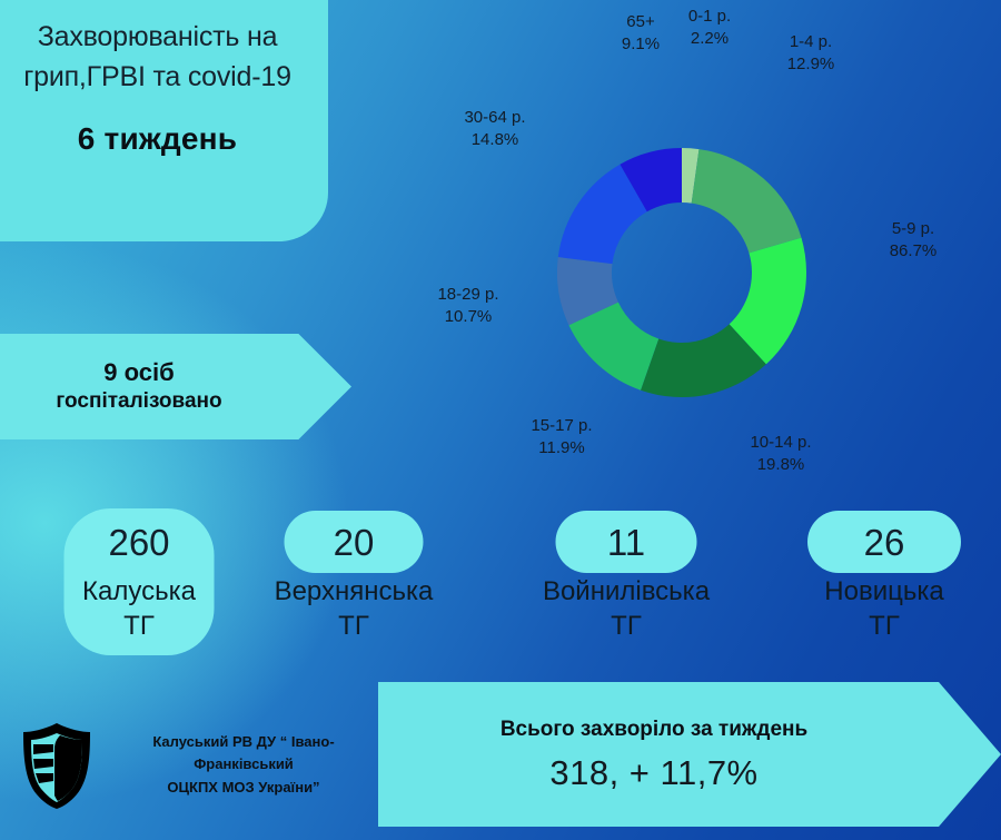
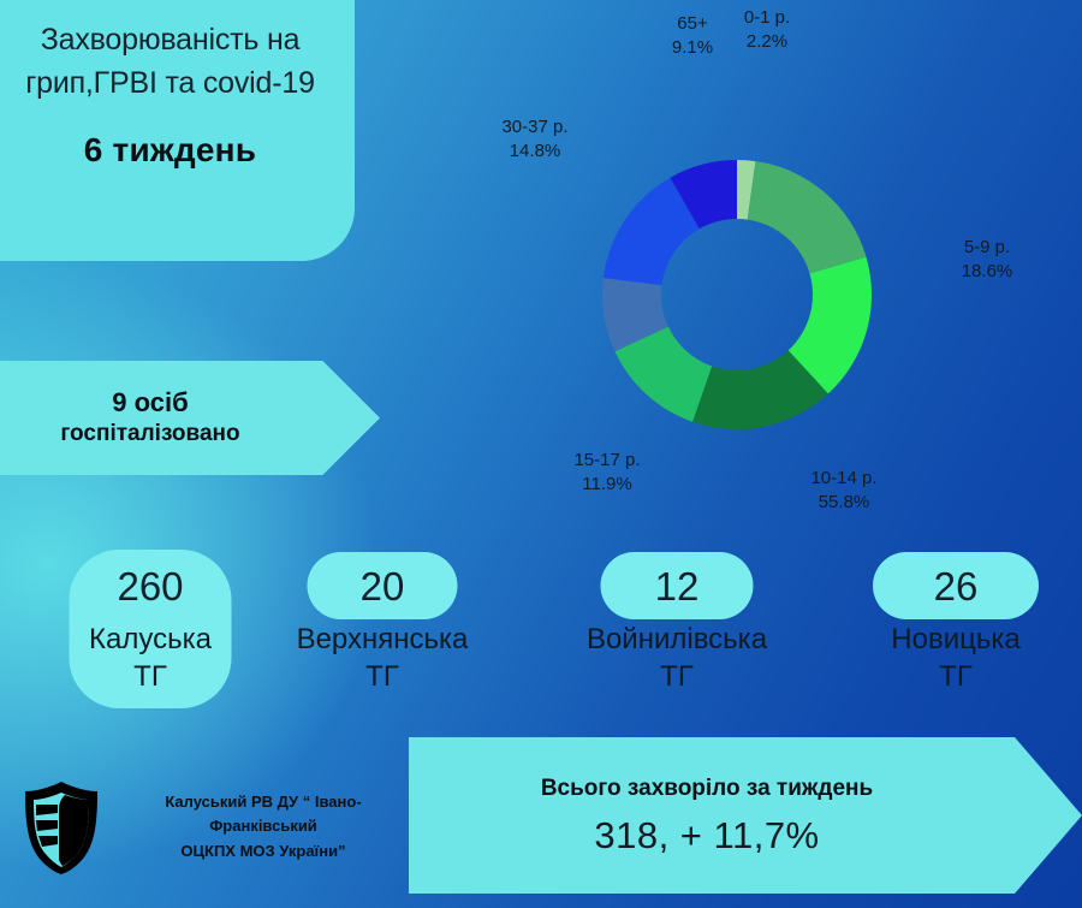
  Захворюваність на грип,ГРВІ та covid-19
  6 тиждень
  9 осіб
  госпіталізовано
  65+
  9.1%
  0-1 р.
  2.2%
- 1-4 р.
- 12.9%
  5-9 р.
- 86.7%
+ 18.6%
  10-14 р.
- 19.8%
+ 55.8%
  15-17 р.
  11.9%
- 18-29 р.
- 10.7%
- 30-64 р.
+ 30-37 р.
  14.8%
  260
  Калуська
  ТГ
  20
  Верхнянська
  ТГ
- 11
+ 12
  Войнилівська
  ТГ
  26
  Новицька
  ТГ
  Всього захворіло за тиждень
  318, + 11,7%
  Калуський РВ ДУ “ Івано-Франківський
  ОЦКПХ МОЗ України”
